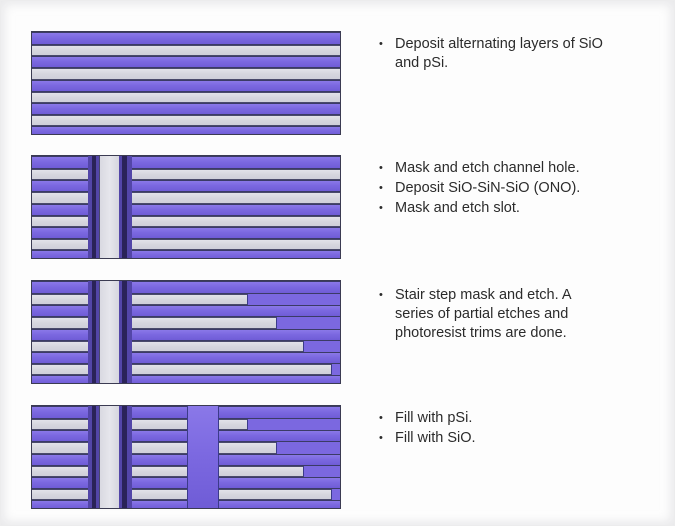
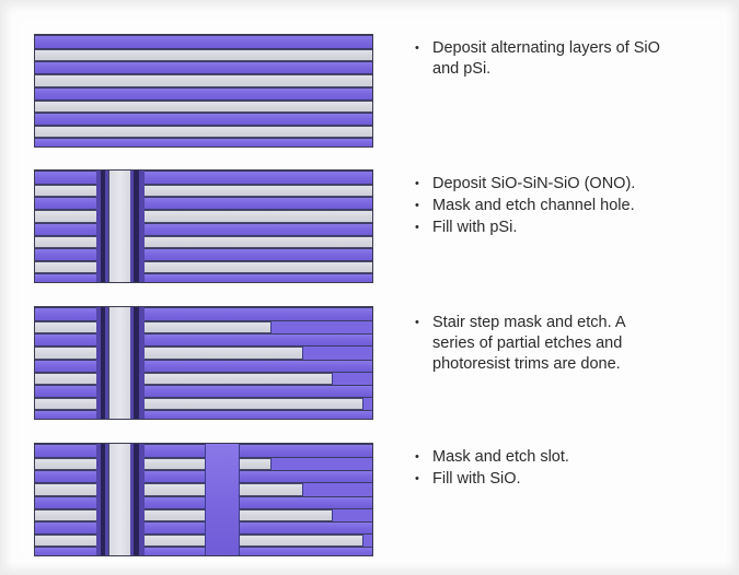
  •
  Deposit alternating layers of SiO
  and pSi.
  •
- Mask and etch channel hole.
+ Deposit SiO-SiN-SiO (ONO).
  •
- Deposit SiO-SiN-SiO (ONO).
+ Mask and etch channel hole.
  •
- Mask and etch slot.
+ Fill with pSi.
  •
  Stair step mask and etch. A
  series of partial etches and
  photoresist trims are done.
  •
- Fill with pSi.
+ Mask and etch slot.
  •
  Fill with SiO.
